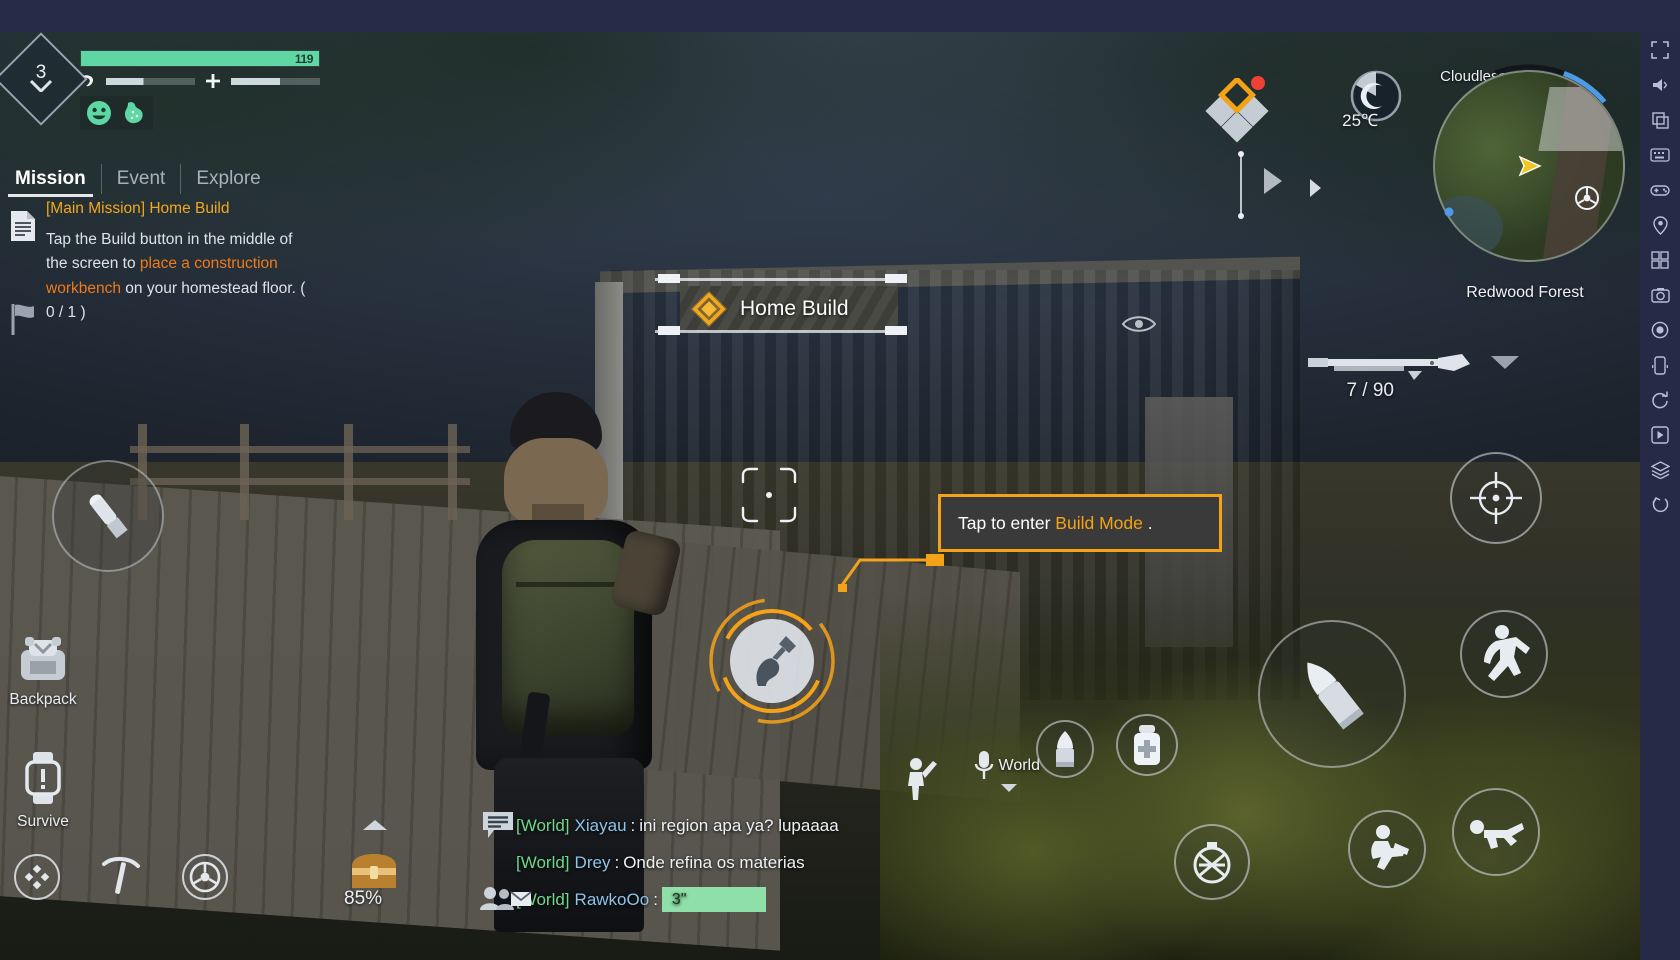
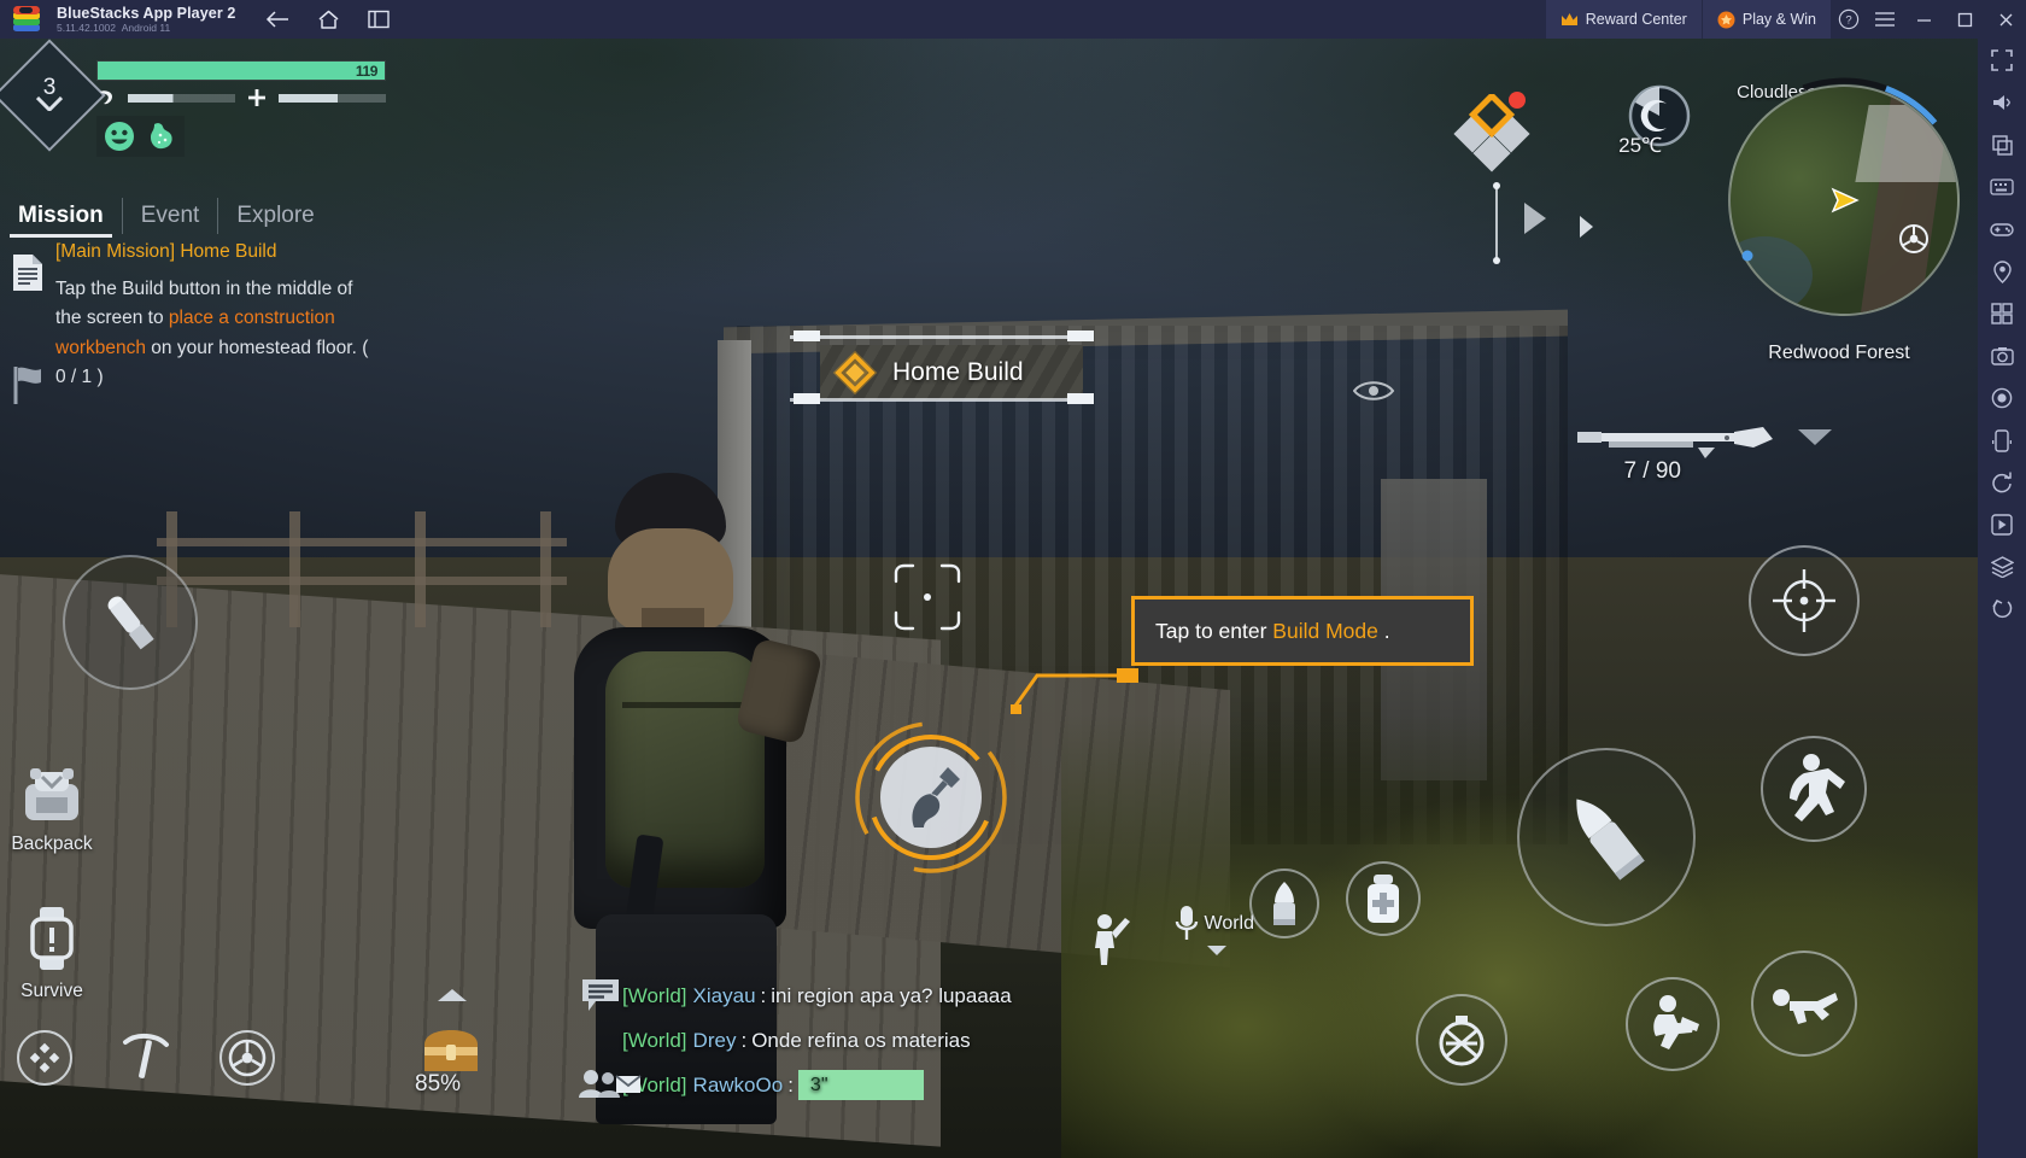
+ BlueStacks App Player 2
+ 5.11.42.1002 Android 11
+ Reward Center
+ Play & Win
+ ?
  3
  119
  Mission
  Event
  Explore
  [Main Mission] Home Build
  Tap the Build button in the middle of the screen to place a construction workbench on your homestead floor. ( 0 / 1 )
  Backpack
  Survive
  85%
  Cloudle
  25℃
  Redwood Forest
  7 / 90
  Home Build
  Tap to enter Build Mode .
  [World]
  Xiayau
  :
  ini region apa ya? lupaaaa
  [World]
  Drey
  :
  Onde refina os materias
  orld]
  RawkoOo
  :
  3"
  World
